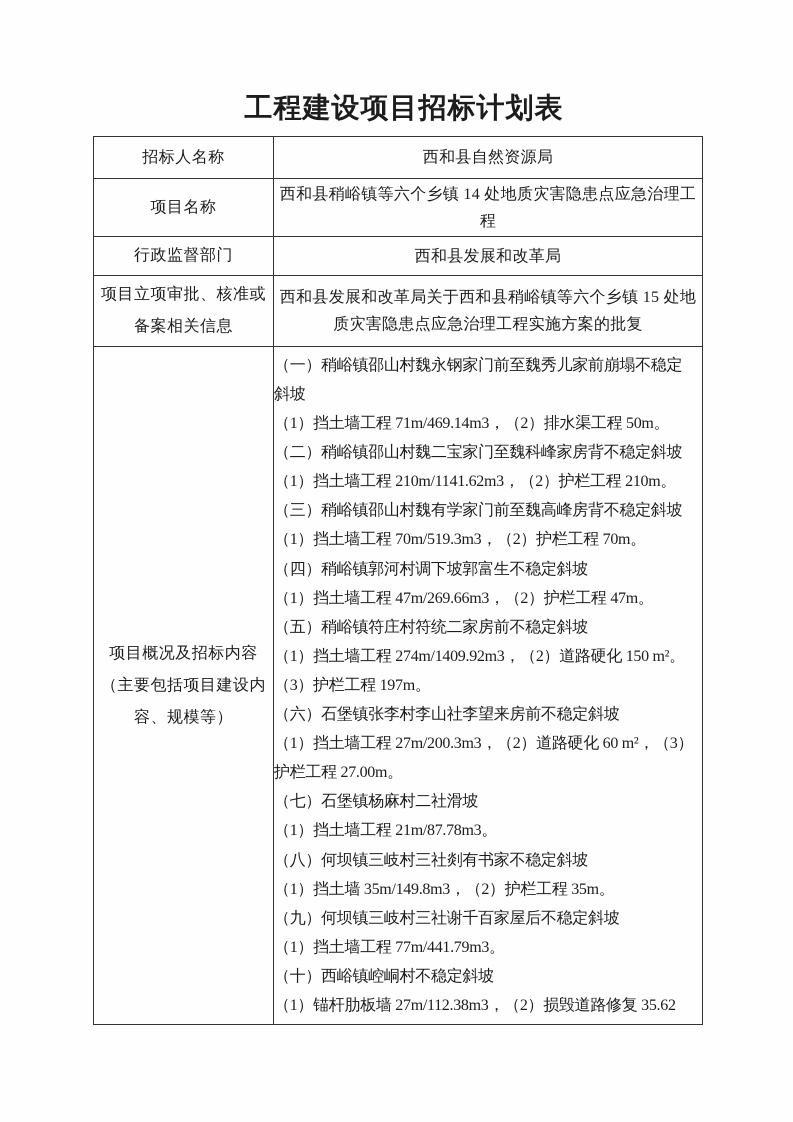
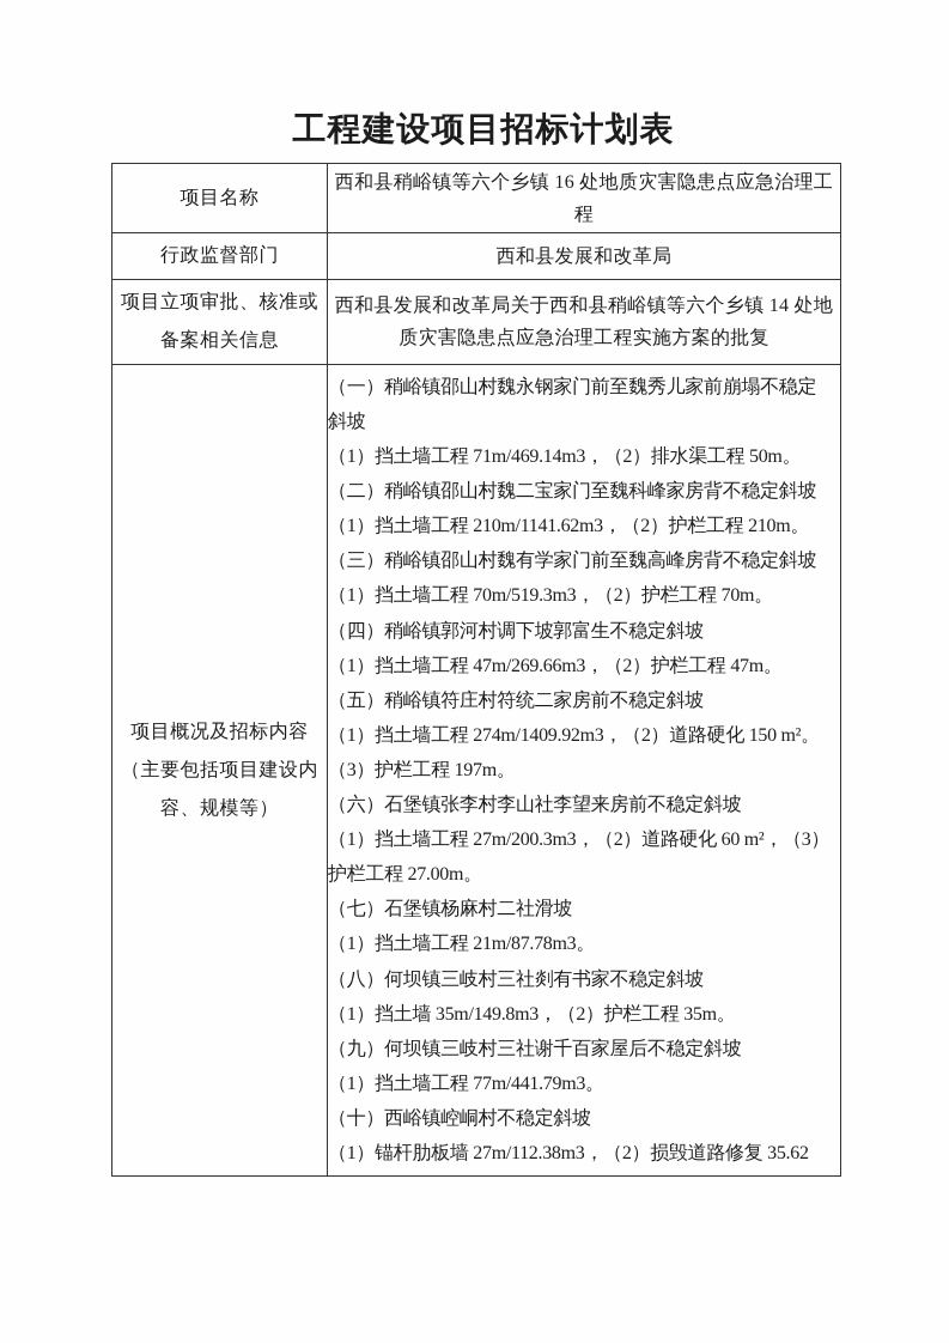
  工程建设项目招标计划表
- 招标人名称	西和县自然资源局
- 项目名称	西和县稍峪镇等六个乡镇 14 处地质灾害隐患点应急治理工程
+ 项目名称	西和县稍峪镇等六个乡镇 16 处地质灾害隐患点应急治理工程
  行政监督部门	西和县发展和改革局
- 项目立项审批、核准或备案相关信息	西和县发展和改革局关于西和县稍峪镇等六个乡镇 15 处地质灾害隐患点应急治理工程实施方案的批复
+ 项目立项审批、核准或备案相关信息	西和县发展和改革局关于西和县稍峪镇等六个乡镇 14 处地质灾害隐患点应急治理工程实施方案的批复
  项目概况及招标内容（主要包括项目建设内容、规模等）	（一）稍峪镇邵山村魏永钢家门前至魏秀儿家前崩塌不稳定斜坡（1）挡土墙工程 71m/469.14m3，（2）排水渠工程 50m。（二）稍峪镇邵山村魏二宝家门至魏科峰家房背不稳定斜坡（1）挡土墙工程 210m/1141.62m3，（2）护栏工程 210m。（三）稍峪镇邵山村魏有学家门前至魏高峰房背不稳定斜坡（1）挡土墙工程 70m/519.3m3，（2）护栏工程 70m。（四）稍峪镇郭河村调下坡郭富生不稳定斜坡（1）挡土墙工程 47m/269.66m3，（2）护栏工程 47m。（五）稍峪镇符庄村符统二家房前不稳定斜坡（1）挡土墙工程 274m/1409.92m3，（2）道路硬化 150 m²。（3）护栏工程 197m。（六）石堡镇张李村李山社李望来房前不稳定斜坡（1）挡土墙工程 27m/200.3m3，（2）道路硬化 60 m²，（3）护栏工程 27.00m。（七）石堡镇杨麻村二社滑坡（1）挡土墙工程 21m/87.78m3。（八）何坝镇三岐村三社剡有书家不稳定斜坡（1）挡土墙 35m/149.8m3，（2）护栏工程 35m。（九）何坝镇三岐村三社谢千百家屋后不稳定斜坡（1）挡土墙工程 77m/441.79m3。（十）西峪镇崆峒村不稳定斜坡（1）锚杆肋板墙 27m/112.38m3，（2）损毁道路修复 35.62
